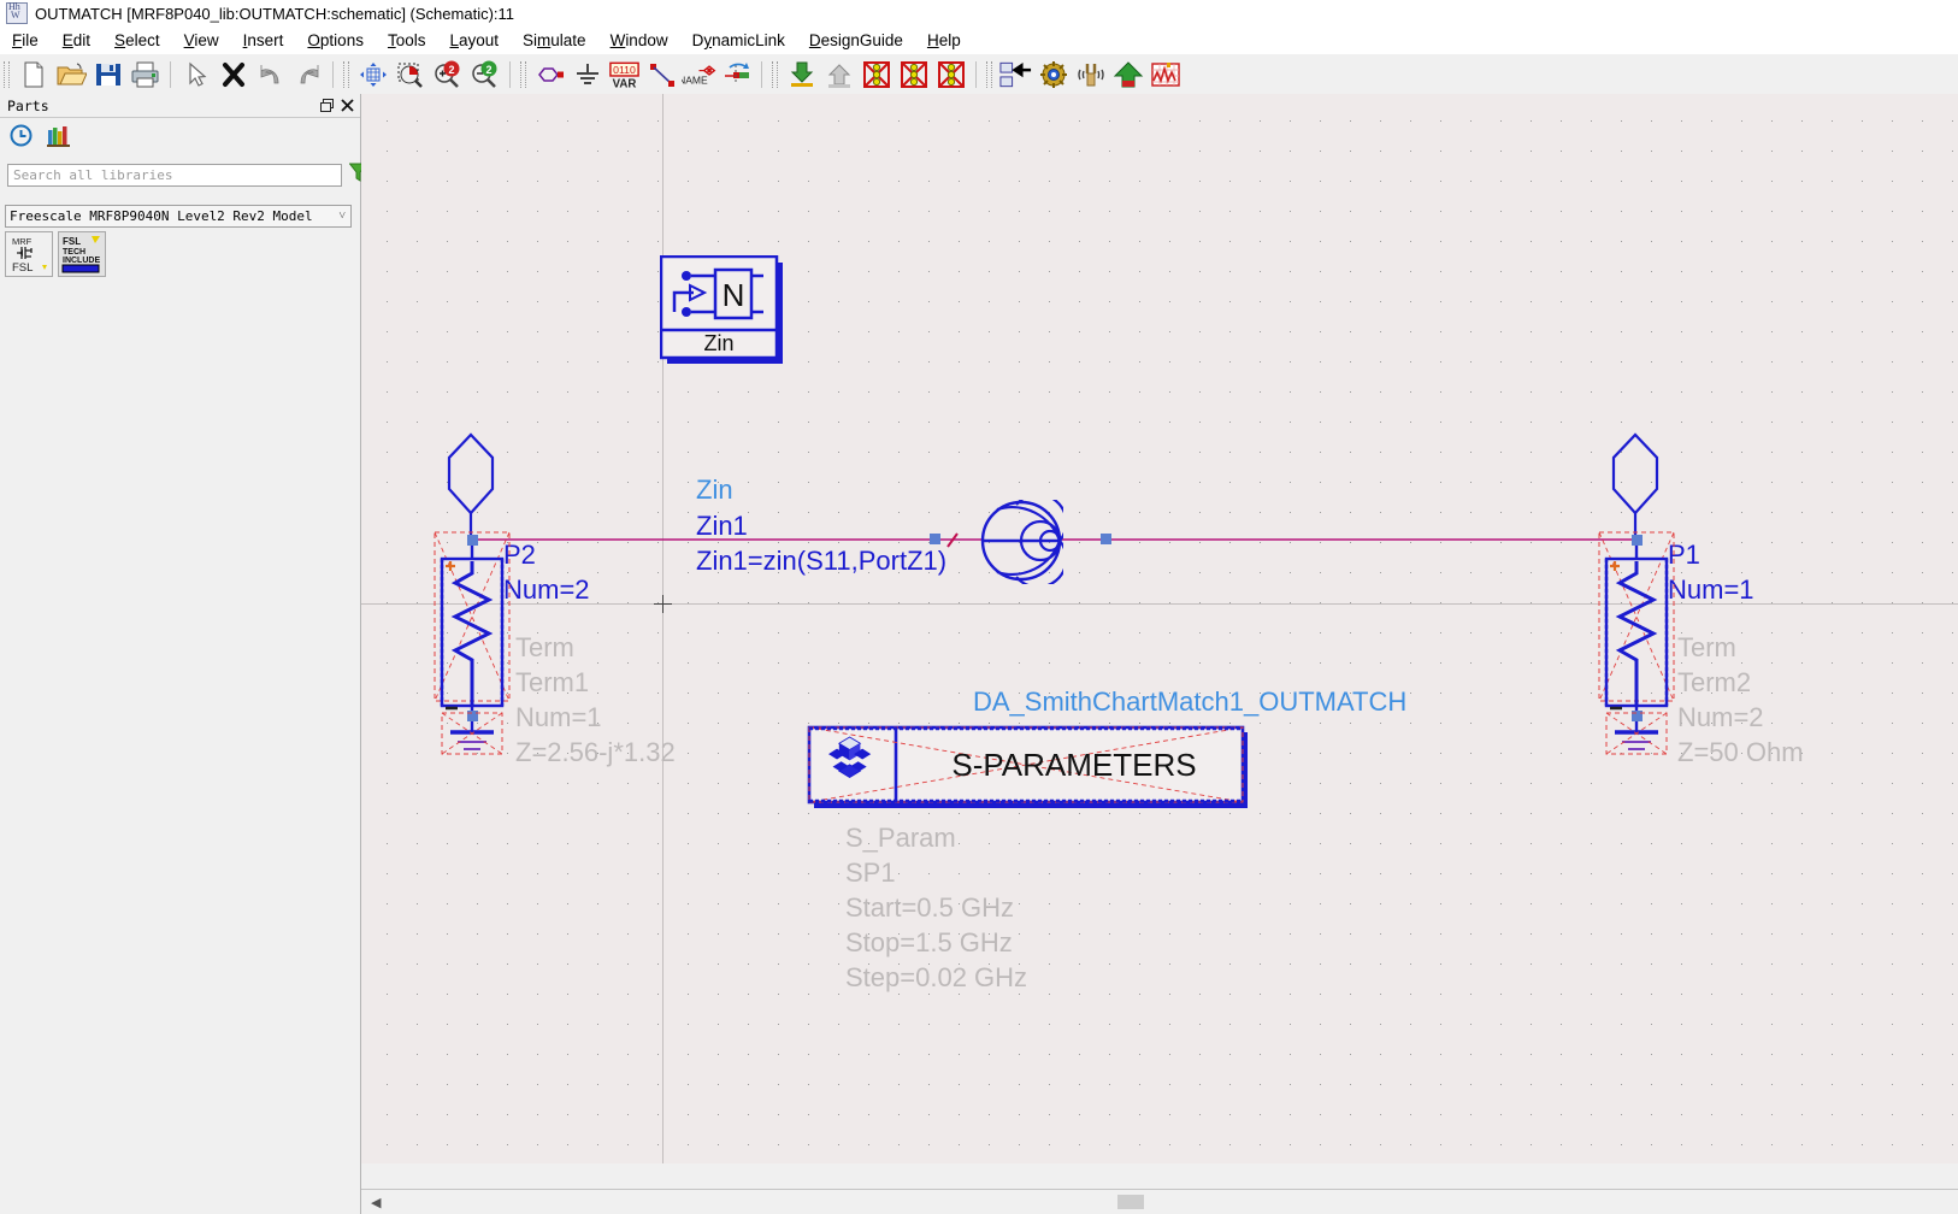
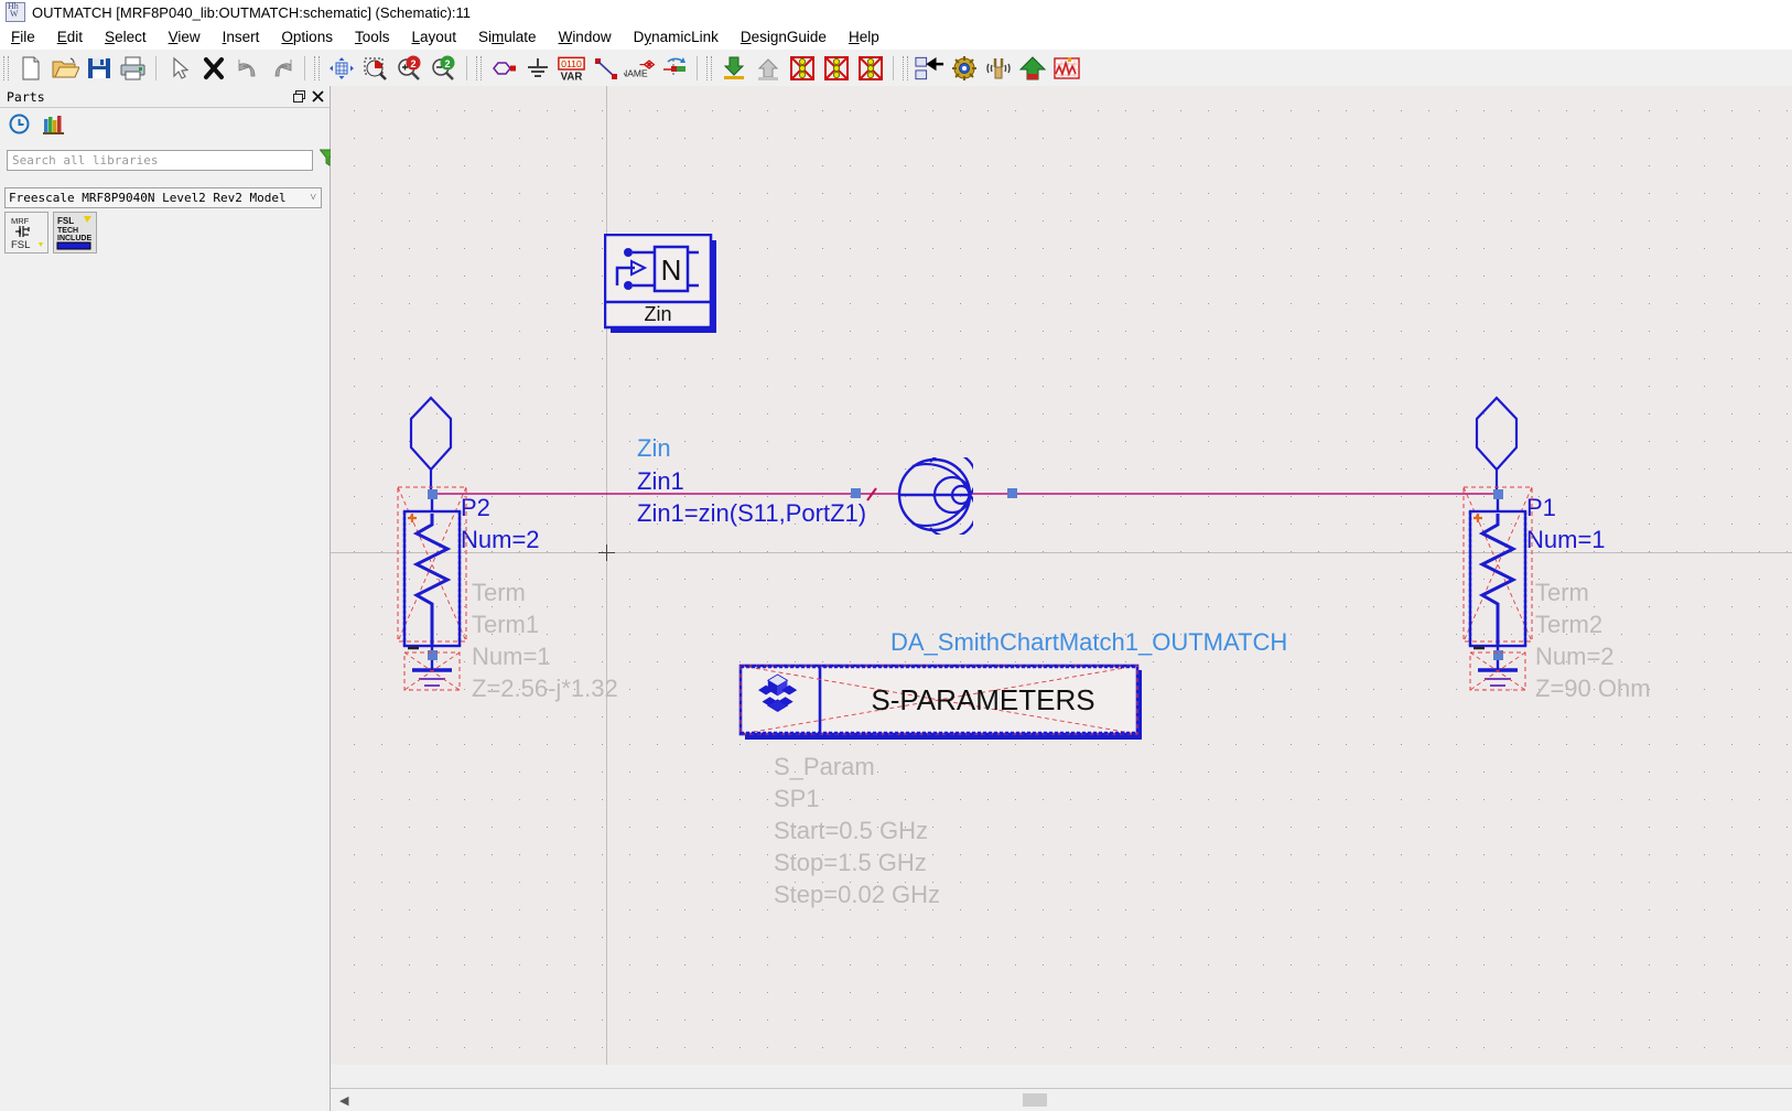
  OUTMATCH [MRF8P040_lib:OUTMATCH:schematic] (Schematic):11
  File
  Edit
  Select
  View
  Insert
  Options
  Tools
  Layout
  Simulate
  Window
  DynamicLink
  DesignGuide
  Help
  2
  2
  0110
  VAR
  NAME
  Parts
  Search all libraries
  Freescale MRF8P9040N Level2 Rev2 Model
  ˅
  MRF
  FSL
  FSL
  N
  Zin
  Zin
  Zin1
  Zin1=zin(S11,PortZ1)
  P2
  Num=2
  Term
  Term1
  Num=1
  Z=2.56-j*1.32
  P1
  Num=1
  Term
  Term2
  Num=2
- Z=50 Ohm
+ Z=90 Ohm
  DA_SmithChartMatch1_OUTMATCH
  S-PARAMETERS
  S_Param
  SP1
  Start=0.5 GHz
  Stop=1.5 GHz
  Step=0.02 GHz
  ◀
